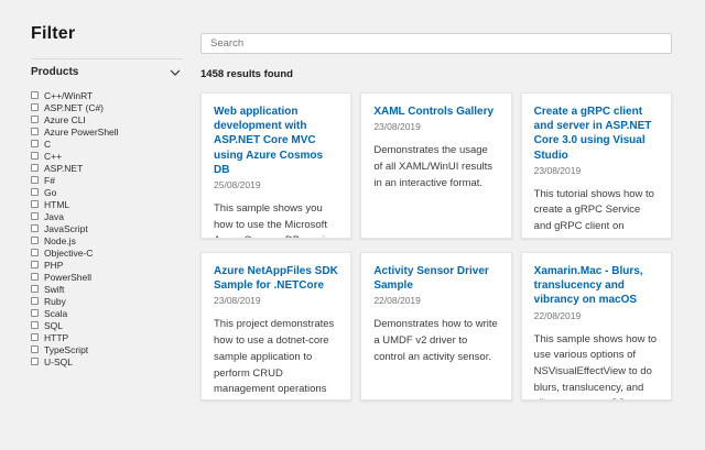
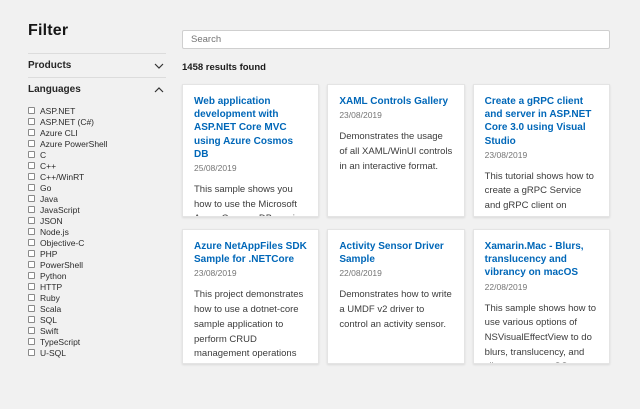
  Filter
  Products
+ Languages
- C++/WinRT
+ ASP.NET
  ASP.NET (C#)
  Azure CLI
  Azure PowerShell
  C
  C++
- ASP.NET
+ C++/WinRT
- F#
  Go
- HTML
  Java
  JavaScript
+ JSON
  Node.js
  Objective-C
  PHP
  PowerShell
+ Python
- Swift
+ HTTP
  Ruby
  Scala
  SQL
- HTTP
+ Swift
  TypeScript
  U-SQL
  Search
  1458 results found
  Web application development with ASP.NET Core MVC using Azure Cosmos DB
  25/08/2019
  XAML Controls Gallery
  23/08/2019
- Demonstrates the usage of all XAML/WinUI results in an interactive format.
+ Demonstrates the usage of all XAML/WinUI controls in an interactive format.
  Create a gRPC client and server in ASP.NET Core 3.0 using Visual Studio
  23/08/2019
  This tutorial shows how to create a gRPC Service and gRPC client on
  Azure NetAppFiles SDK Sample for .NETCore
  23/08/2019
  This project demonstrates how to use a dotnet-core sample application to perform CRUD management operations
  Activity Sensor Driver Sample
  22/08/2019
  Demonstrates how to write a UMDF v2 driver to control an activity sensor.
  Xamarin.Mac - Blurs, translucency and vibrancy on macOS
  22/08/2019
  This sample shows how to use various options of NSVisualEffectView to do blurs, translucency, and
